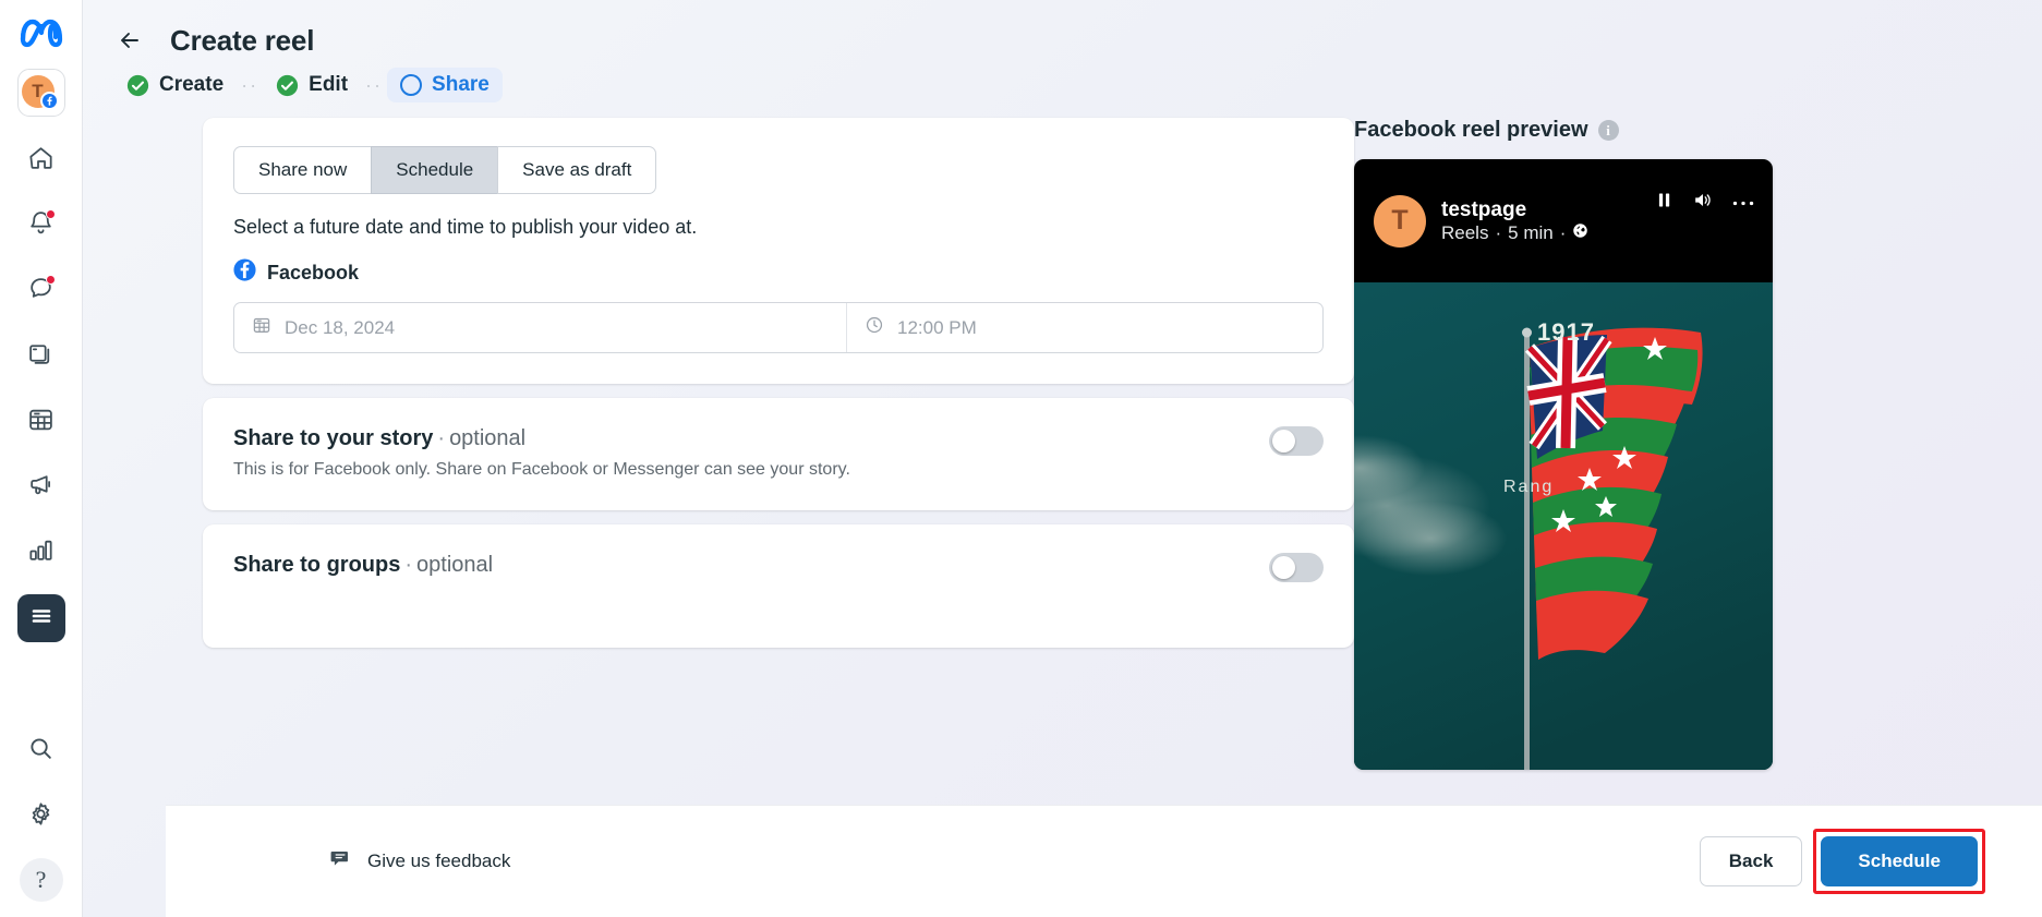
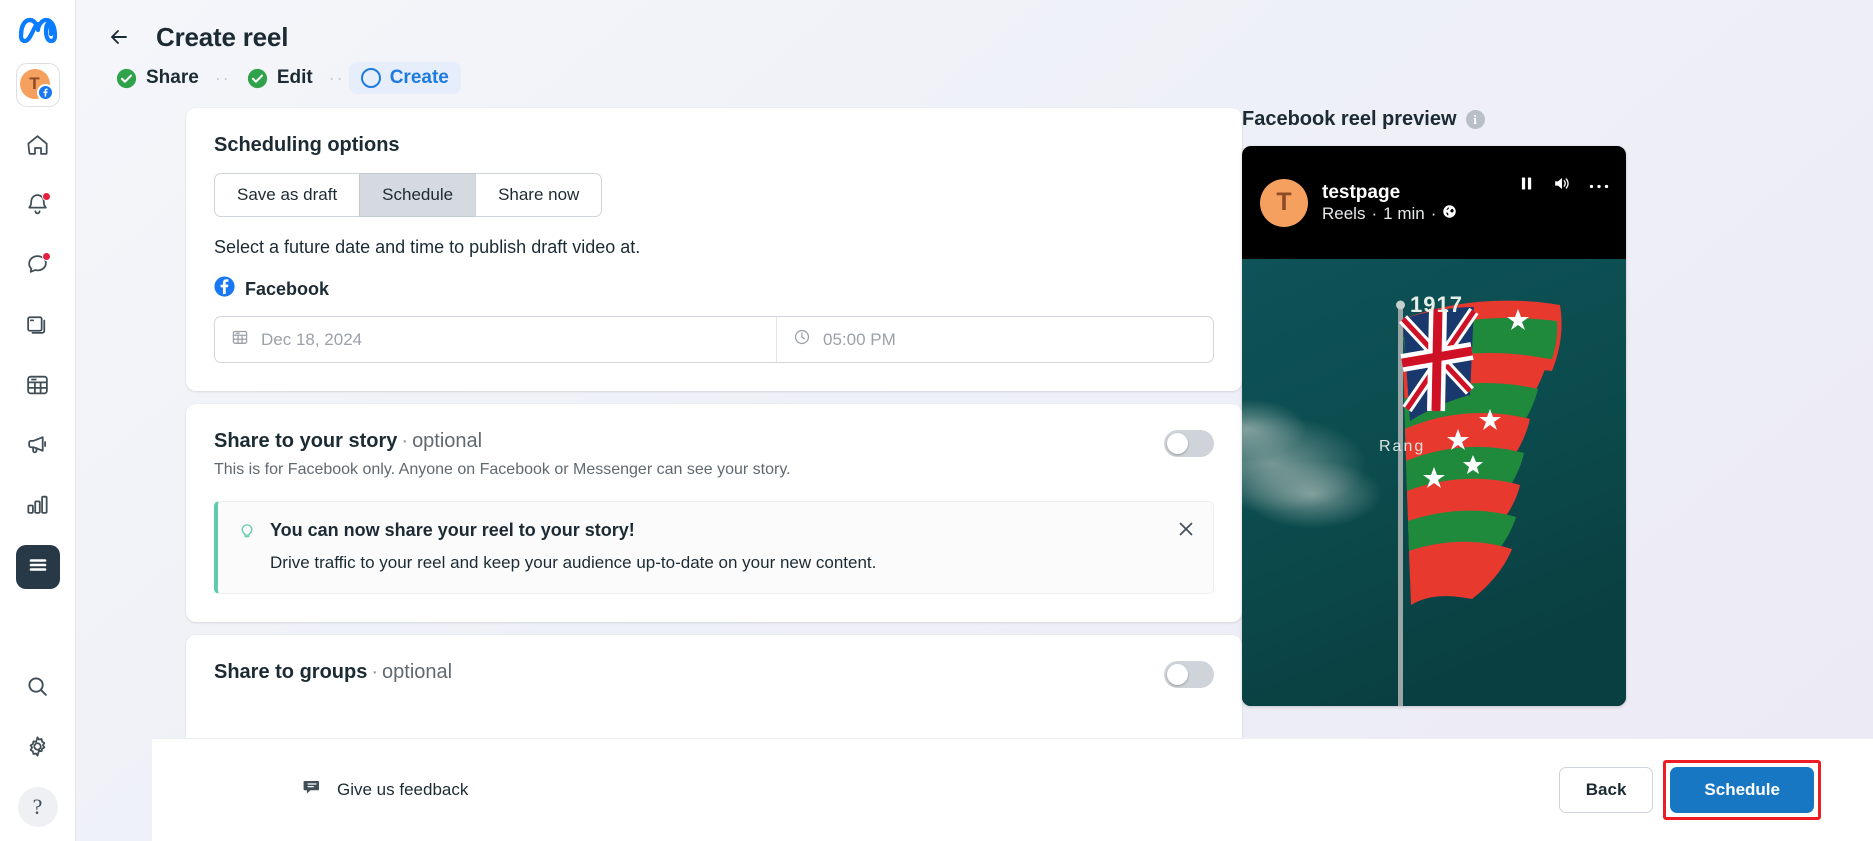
  T
  ?
  Create reel
- Create
+ Share
  ··
  Edit
  ··
- Share
+ Create
+ Scheduling options
- Share now
+ Save as draft
  Schedule
- Save as draft
+ Share now
- Select a future date and time to publish your video at.
+ Select a future date and time to publish draft video at.
  Facebook
  Dec 18, 2024
- 12:00 PM
+ 05:00 PM
  Share to your story · optional
- This is for Facebook only. Share on Facebook or Messenger can see your story.
+ This is for Facebook only. Anyone on Facebook or Messenger can see your story.
+ You can now share your reel to your story!
+ Drive traffic to your reel and keep your audience up-to-date on your new content.
  Share to groups · optional
  Facebook reel preview
  i
  T
  testpage
  Reels
  ·
- 5 min
+ 1 min
  ·
  1917
  Rang
  Give us feedback
  Back
  Schedule
